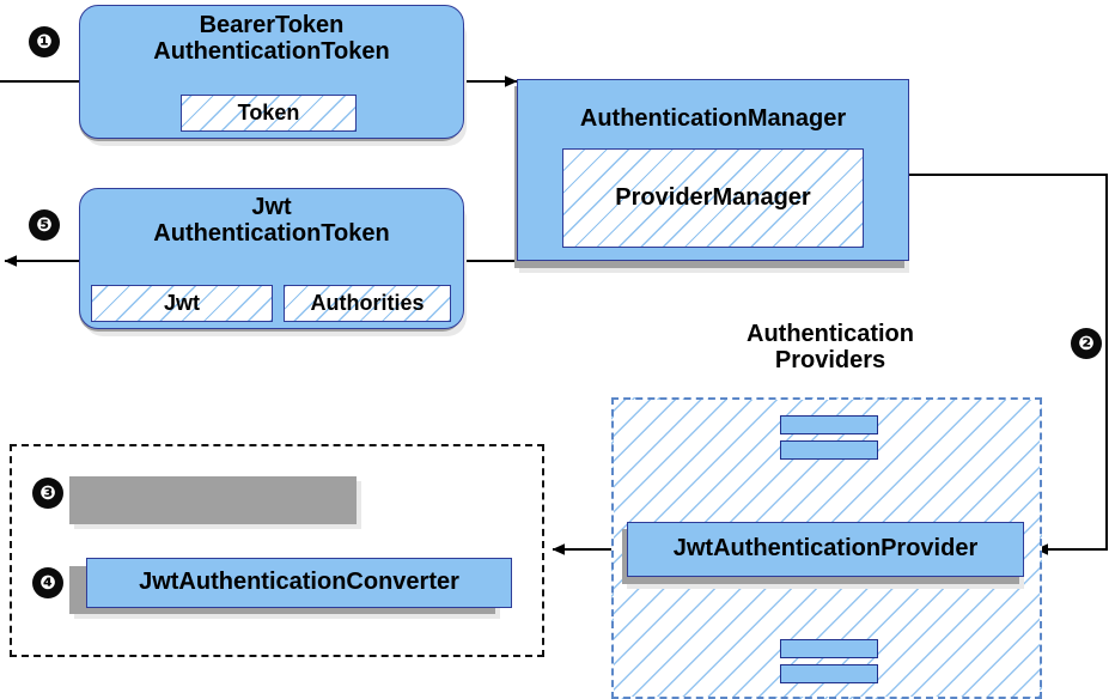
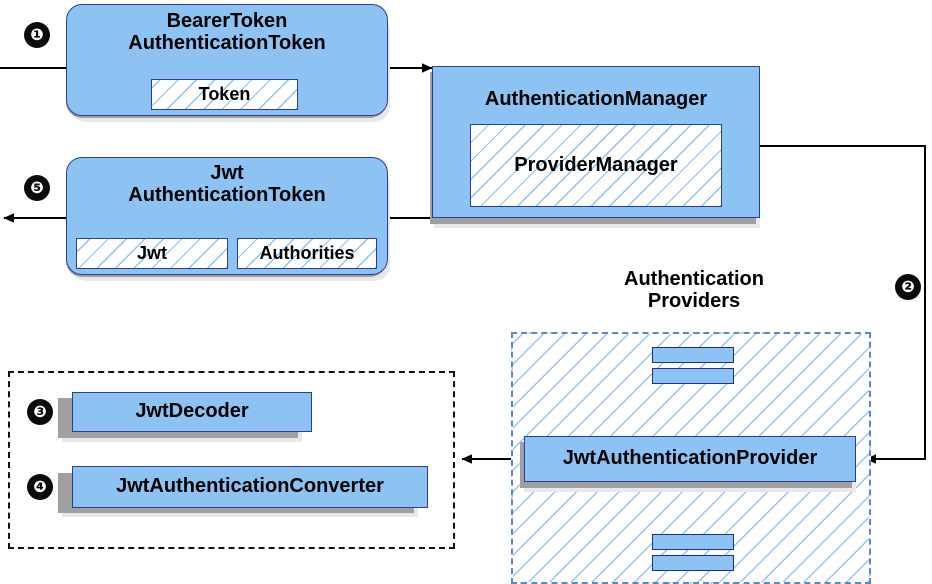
  BearerToken
  AuthenticationToken
  Token
  ❶
  AuthenticationManager
  ProviderManager
  ❷
  Jwt
  AuthenticationToken
  Jwt
  Authorities
  ❺
  Authentication
  Providers
  JwtAuthenticationProvider
+ JwtDecoder
  ❸
  JwtAuthenticationConverter
  ❹
